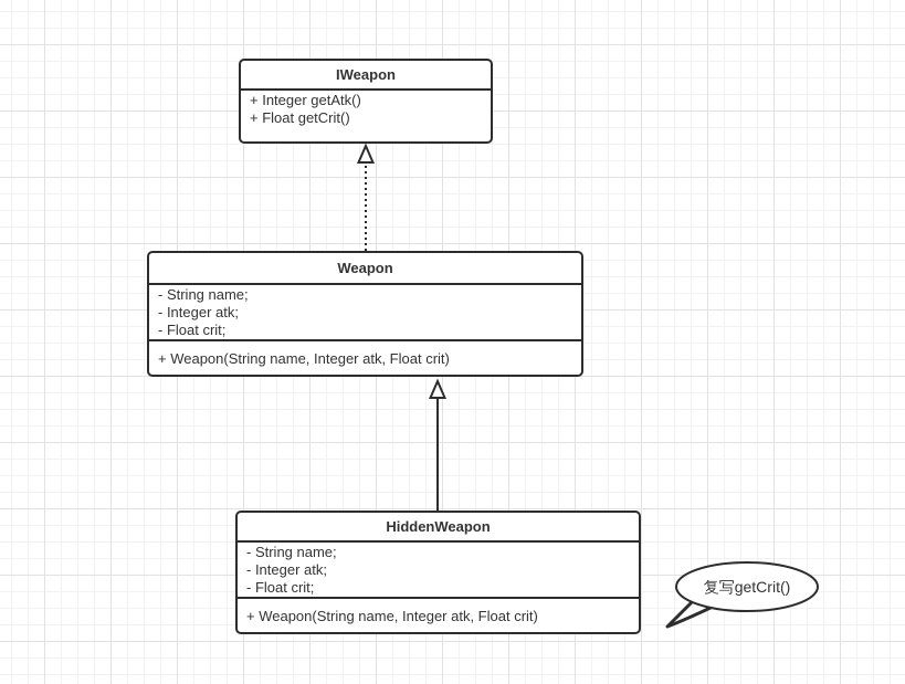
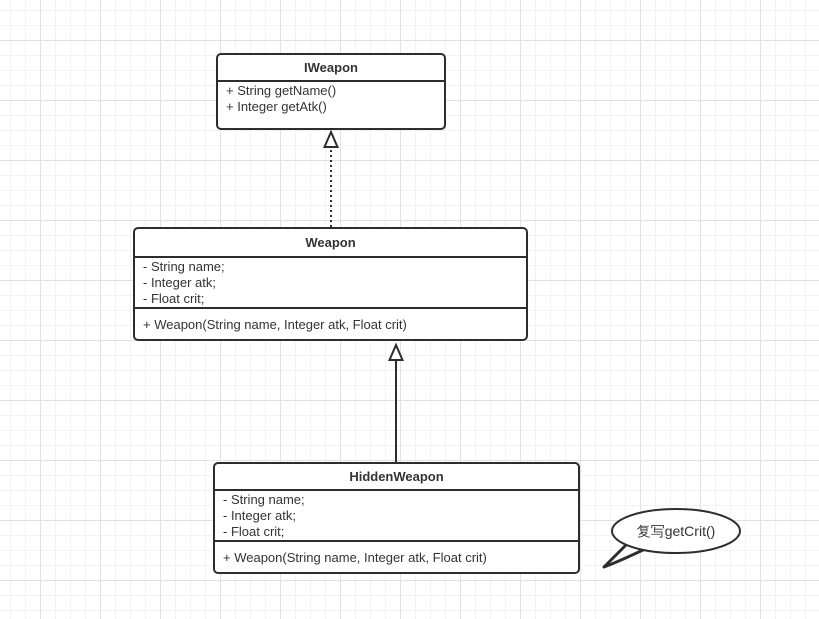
  IWeapon
+ + String getName()
  + Integer getAtk()
- + Float getCrit()
  Weapon
  - String name;
  - Integer atk;
  - Float crit;
  + Weapon(String name, Integer atk, Float crit)
  HiddenWeapon
  - String name;
  - Integer atk;
  - Float crit;
  + Weapon(String name, Integer atk, Float crit)
  复写getCrit()
